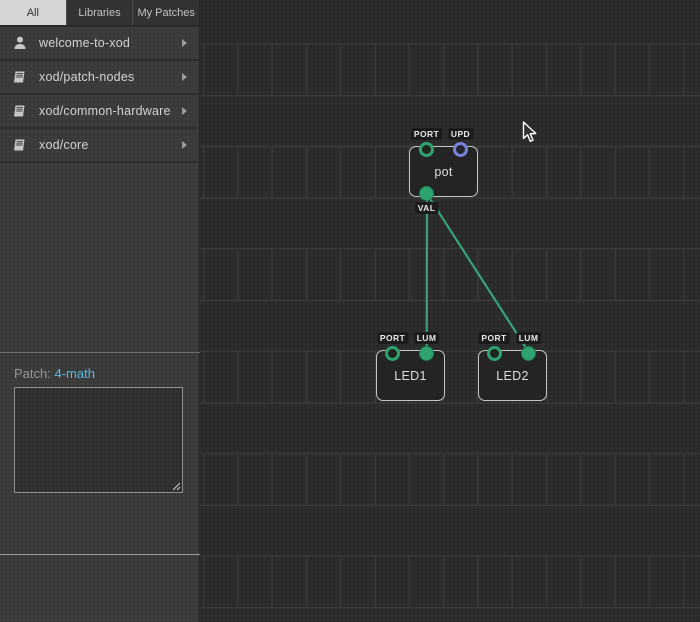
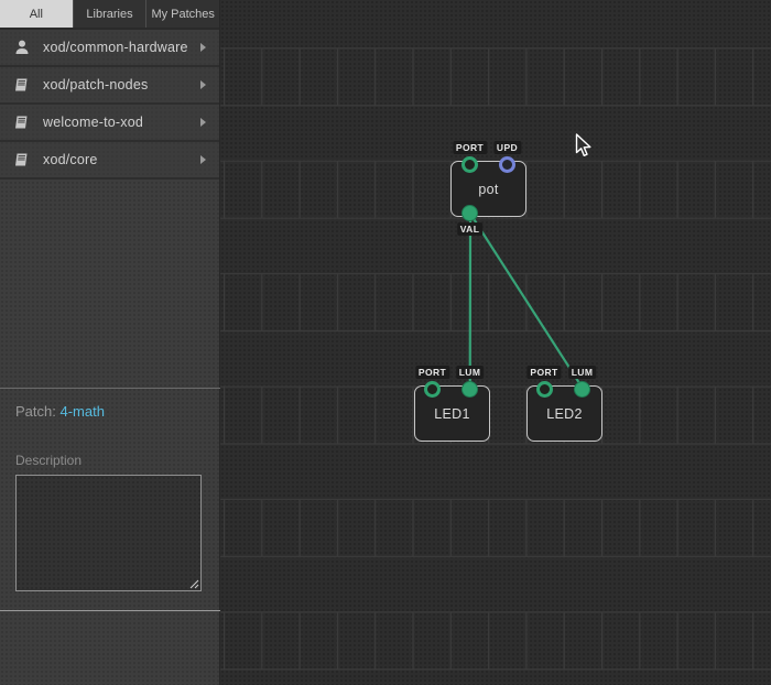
  All
  Libraries
  My Patches
- welcome-to-xod
+ xod/common-hardware
  xod/patch-nodes
- xod/common-hardware
+ welcome-to-xod
  xod/core
  Patch: 4-math
+ Description
  pot
  PORT
  UPD
  VAL
  LED1
  PORT
  LUM
  LED2
  PORT
  LUM
